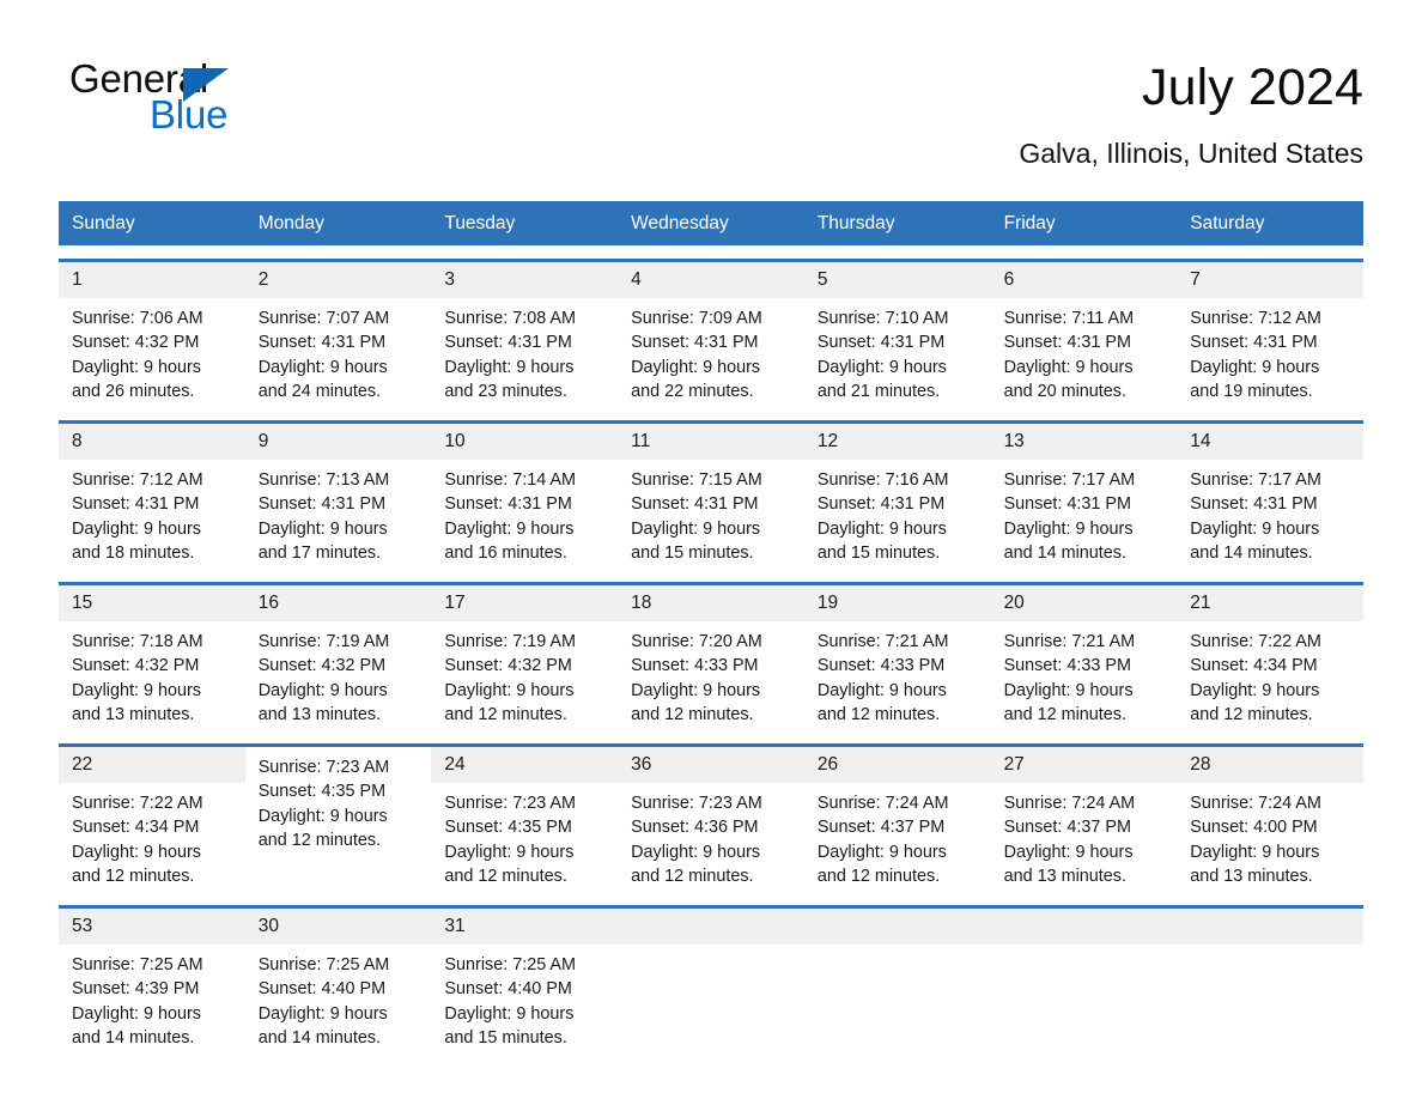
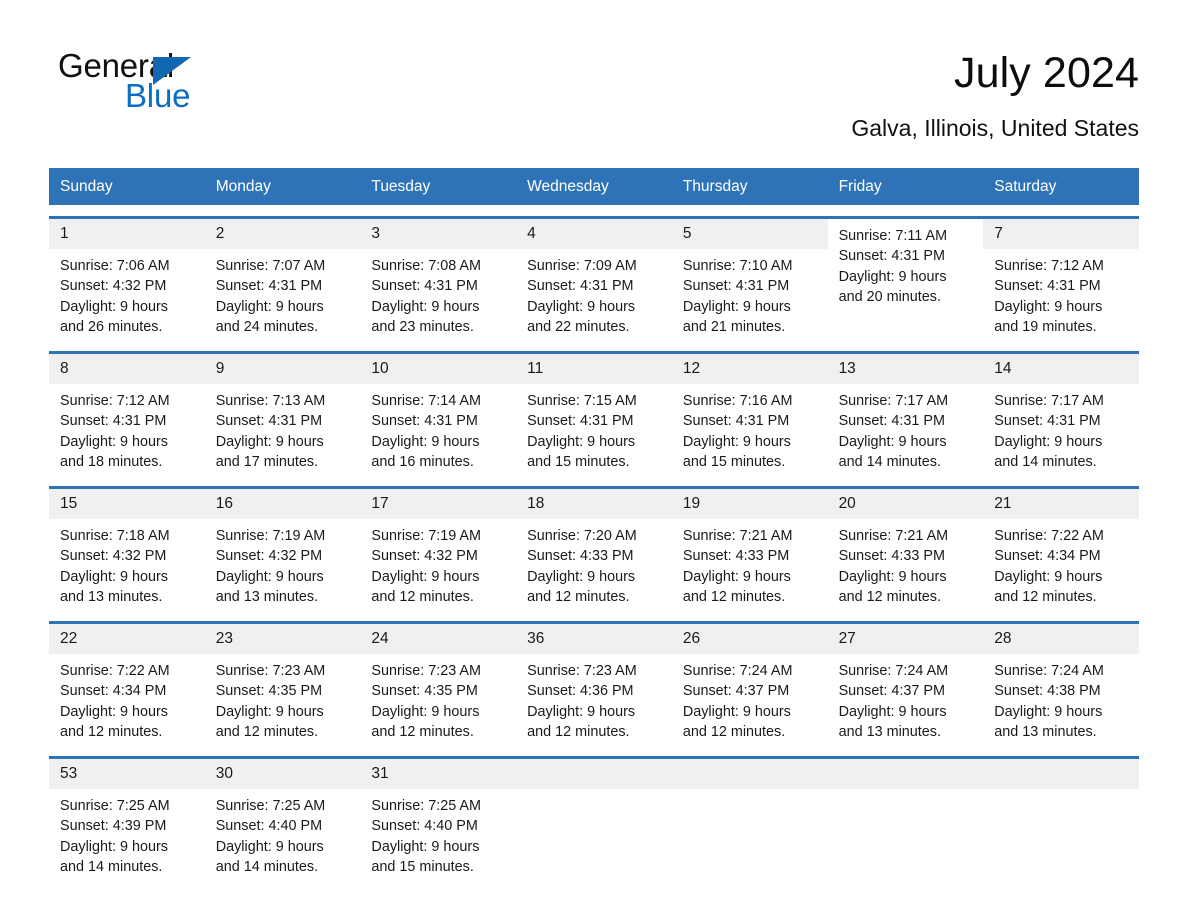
  General
  Blue
  July 2024
  Galva, Illinois, United States
  Sunday
  Monday
  Tuesday
  Wednesday
  Thursday
  Friday
  Saturday
  1
  Sunrise: 7:06 AM
  Sunset: 4:32 PM
  Daylight: 9 hours
  and 26 minutes.
  2
  Sunrise: 7:07 AM
  Sunset: 4:31 PM
  Daylight: 9 hours
  and 24 minutes.
  3
  Sunrise: 7:08 AM
  Sunset: 4:31 PM
  Daylight: 9 hours
  and 23 minutes.
  4
  Sunrise: 7:09 AM
  Sunset: 4:31 PM
  Daylight: 9 hours
  and 22 minutes.
  5
  Sunrise: 7:10 AM
  Sunset: 4:31 PM
  Daylight: 9 hours
  and 21 minutes.
- 6
  Sunrise: 7:11 AM
  Sunset: 4:31 PM
  Daylight: 9 hours
  and 20 minutes.
  7
  Sunrise: 7:12 AM
  Sunset: 4:31 PM
  Daylight: 9 hours
  and 19 minutes.
  8
  Sunrise: 7:12 AM
  Sunset: 4:31 PM
  Daylight: 9 hours
  and 18 minutes.
  9
  Sunrise: 7:13 AM
  Sunset: 4:31 PM
  Daylight: 9 hours
  and 17 minutes.
  10
  Sunrise: 7:14 AM
  Sunset: 4:31 PM
  Daylight: 9 hours
  and 16 minutes.
  11
  Sunrise: 7:15 AM
  Sunset: 4:31 PM
  Daylight: 9 hours
  and 15 minutes.
  12
  Sunrise: 7:16 AM
  Sunset: 4:31 PM
  Daylight: 9 hours
  and 15 minutes.
  13
  Sunrise: 7:17 AM
  Sunset: 4:31 PM
  Daylight: 9 hours
  and 14 minutes.
  14
  Sunrise: 7:17 AM
  Sunset: 4:31 PM
  Daylight: 9 hours
  and 14 minutes.
  15
  Sunrise: 7:18 AM
  Sunset: 4:32 PM
  Daylight: 9 hours
  and 13 minutes.
  16
  Sunrise: 7:19 AM
  Sunset: 4:32 PM
  Daylight: 9 hours
  and 13 minutes.
  17
  Sunrise: 7:19 AM
  Sunset: 4:32 PM
  Daylight: 9 hours
  and 12 minutes.
  18
  Sunrise: 7:20 AM
  Sunset: 4:33 PM
  Daylight: 9 hours
  and 12 minutes.
  19
  Sunrise: 7:21 AM
  Sunset: 4:33 PM
  Daylight: 9 hours
  and 12 minutes.
  20
  Sunrise: 7:21 AM
  Sunset: 4:33 PM
  Daylight: 9 hours
  and 12 minutes.
  21
  Sunrise: 7:22 AM
  Sunset: 4:34 PM
  Daylight: 9 hours
  and 12 minutes.
  22
  Sunrise: 7:22 AM
  Sunset: 4:34 PM
  Daylight: 9 hours
  and 12 minutes.
+ 23
  Sunrise: 7:23 AM
  Sunset: 4:35 PM
  Daylight: 9 hours
  and 12 minutes.
  24
  Sunrise: 7:23 AM
  Sunset: 4:35 PM
  Daylight: 9 hours
  and 12 minutes.
  36
  Sunrise: 7:23 AM
  Sunset: 4:36 PM
  Daylight: 9 hours
  and 12 minutes.
  26
  Sunrise: 7:24 AM
  Sunset: 4:37 PM
  Daylight: 9 hours
  and 12 minutes.
  27
  Sunrise: 7:24 AM
  Sunset: 4:37 PM
  Daylight: 9 hours
  and 13 minutes.
  28
  Sunrise: 7:24 AM
- Sunset: 4:00 PM
+ Sunset: 4:38 PM
  Daylight: 9 hours
  and 13 minutes.
  53
  Sunrise: 7:25 AM
  Sunset: 4:39 PM
  Daylight: 9 hours
  and 14 minutes.
  30
  Sunrise: 7:25 AM
  Sunset: 4:40 PM
  Daylight: 9 hours
  and 14 minutes.
  31
  Sunrise: 7:25 AM
  Sunset: 4:40 PM
  Daylight: 9 hours
  and 15 minutes.
